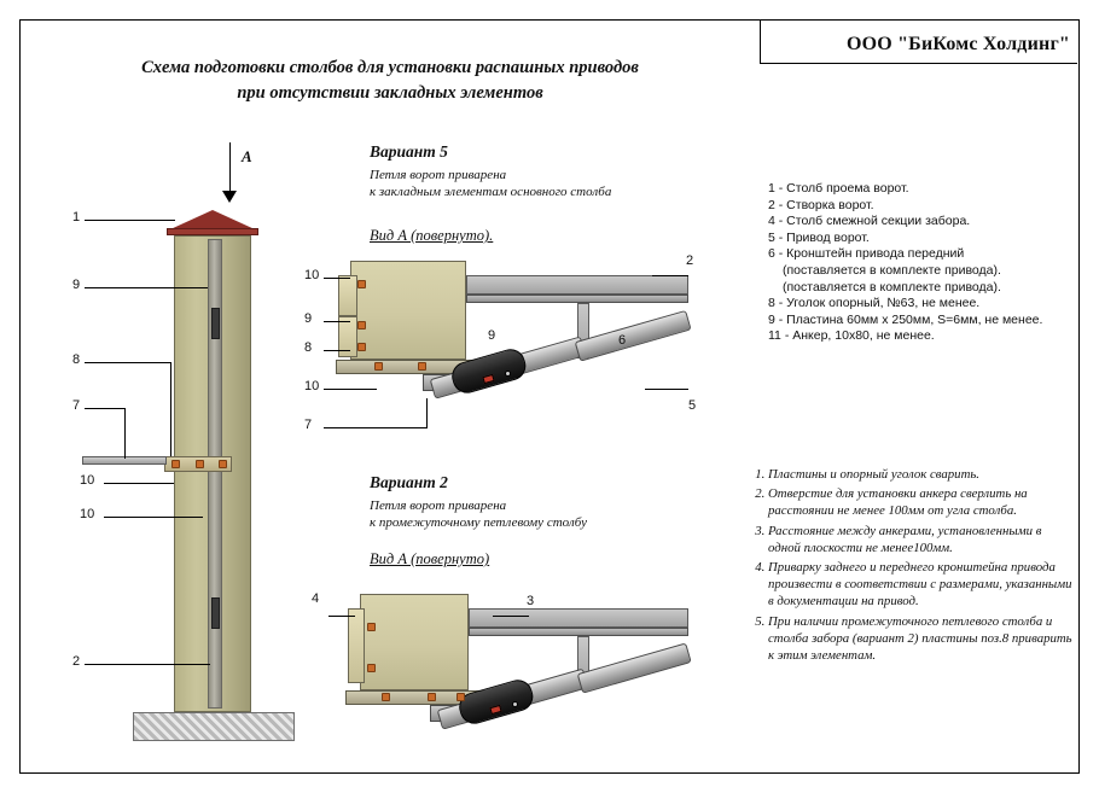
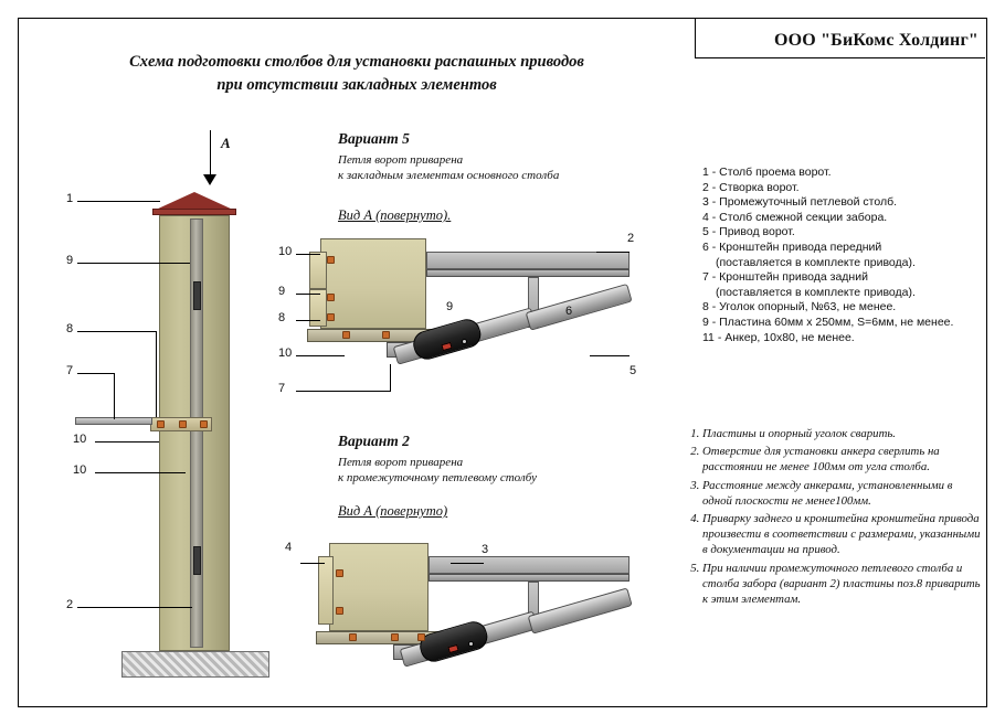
  ООО "БиКомс Холдинг"
  Схема подготовки столбов для установки распашных приводов
  при отсутствии закладных элементов
  A
  1
  9
  8
  7
  10
  10
  2
  Вариант 5
  Петля ворот приварена
  к закладным элементам основного столба
  Вид А (повернуто).
  10
  9
  8
  10
  7
  9
  2
  6
  5
  Вариант 2
  Петля ворот приварена
  к промежуточному петлевому столбу
  Вид А (повернуто)
  4
  3
  1 - Столб проема ворот.
  2 - Створка ворот.
+ 3 - Промежуточный петлевой столб.
  4 - Столб смежной секции забора.
  5 - Привод ворот.
  6 - Кронштейн привода передний
  (поставляется в комплекте привода).
+ 7 - Кронштейн привода задний
  (поставляется в комплекте привода).
  8 - Уголок опорный, №63, не менее.
  9 - Пластина 60мм х 250мм, S=6мм, не менее.
  11 - Анкер, 10х80, не менее.
  Пластины и опорный уголок сварить.
  Отверстие для установки анкера сверлить на расстоянии не менее 100мм от угла столба.
  Расстояние между анкерами, установленными в одной плоскости не менее100мм.
- Приварку заднего и переднего кронштейна привода произвести в соответствии с размерами, указанными в документации на привод.
+ Приварку заднего и кронштейна кронштейна привода произвести в соответствии с размерами, указанными в документации на привод.
  При наличии промежуточного петлевого столба и столба забора (вариант 2) пластины поз.8 приварить к этим элементам.
